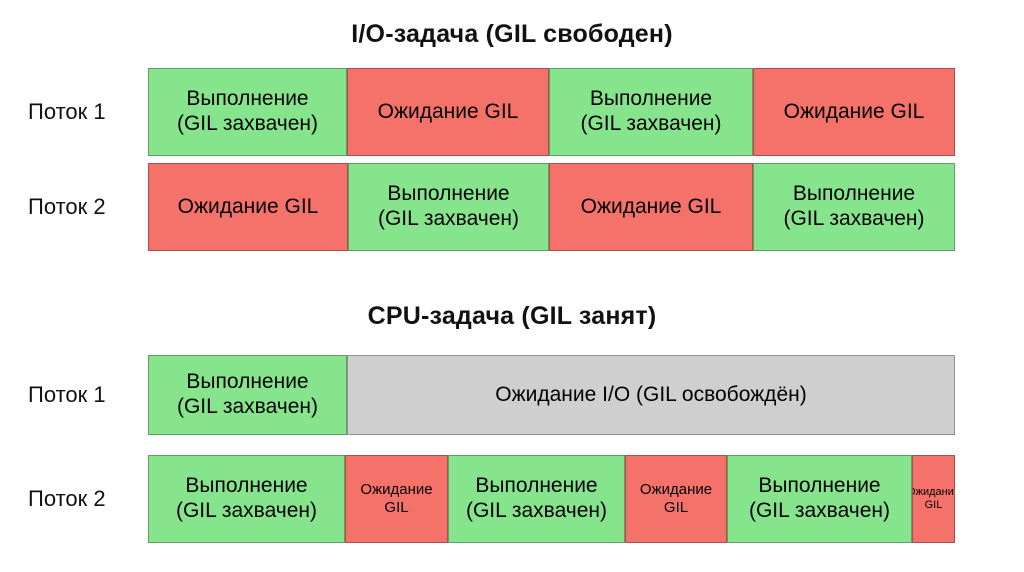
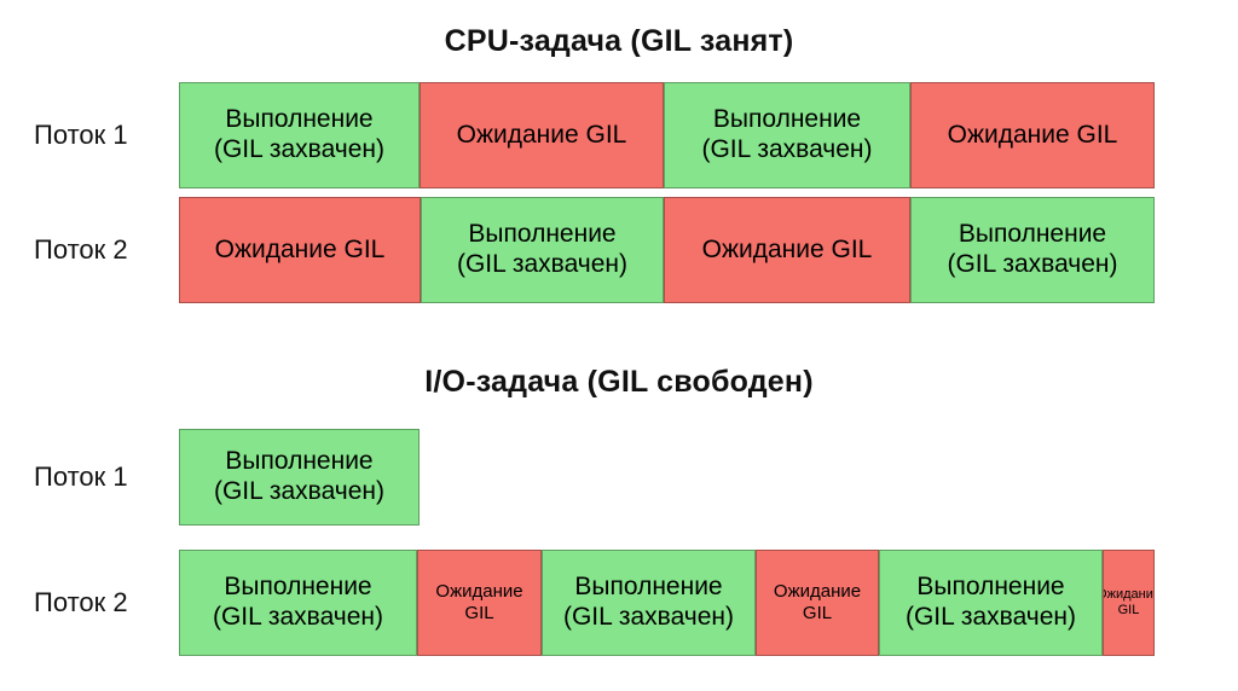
- I/O-задача (GIL свободен)
+ CPU-задача (GIL занят)
  Поток 1
  Выполнение
  (GIL захвачен)
  Ожидание GIL
  Выполнение
  (GIL захвачен)
  Ожидание GIL
  Поток 2
  Ожидание GIL
  Выполнение
  (GIL захвачен)
  Ожидание GIL
  Выполнение
  (GIL захвачен)
- CPU-задача (GIL занят)
+ I/O-задача (GIL свободен)
  Поток 1
  Выполнение
  (GIL захвачен)
- Ожидание I/O (GIL освобождён)
  Поток 2
  Выполнение
  (GIL захвачен)
  Ожидание
  GIL
  Выполнение
  (GIL захвачен)
  Ожидание
  GIL
  Выполнение
  (GIL захвачен)
  жидани
  GIL
